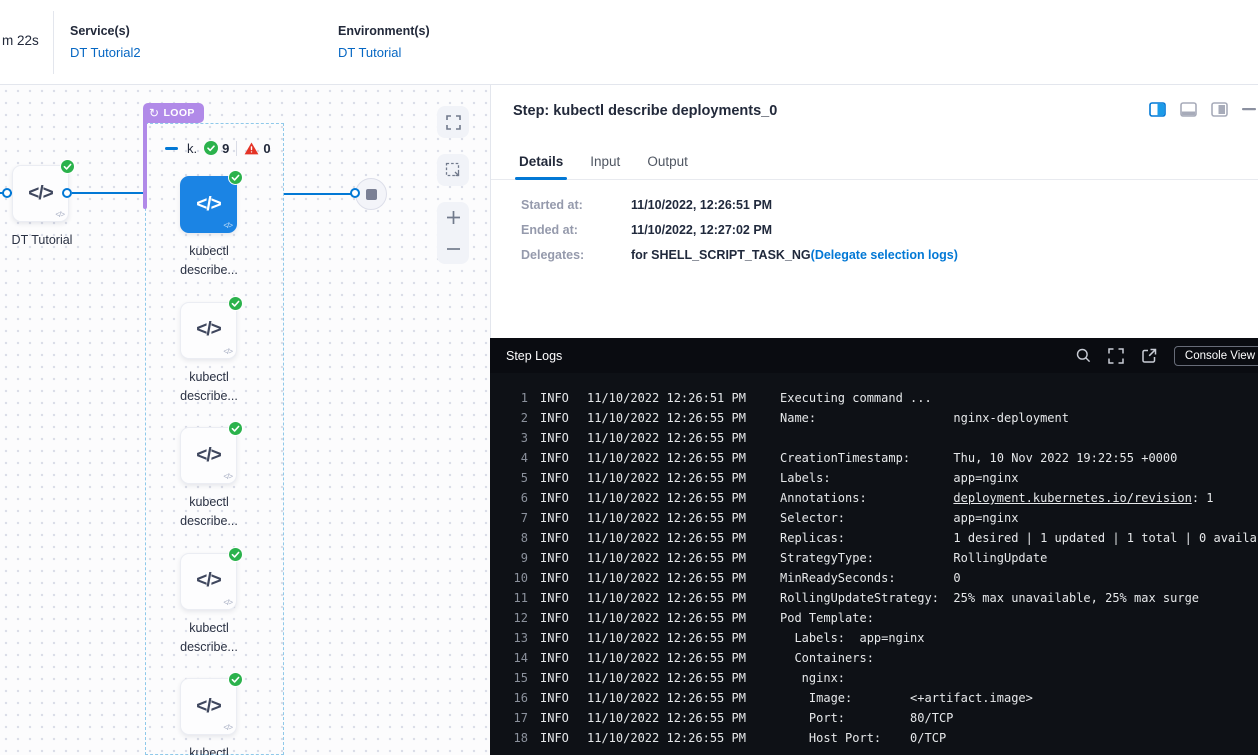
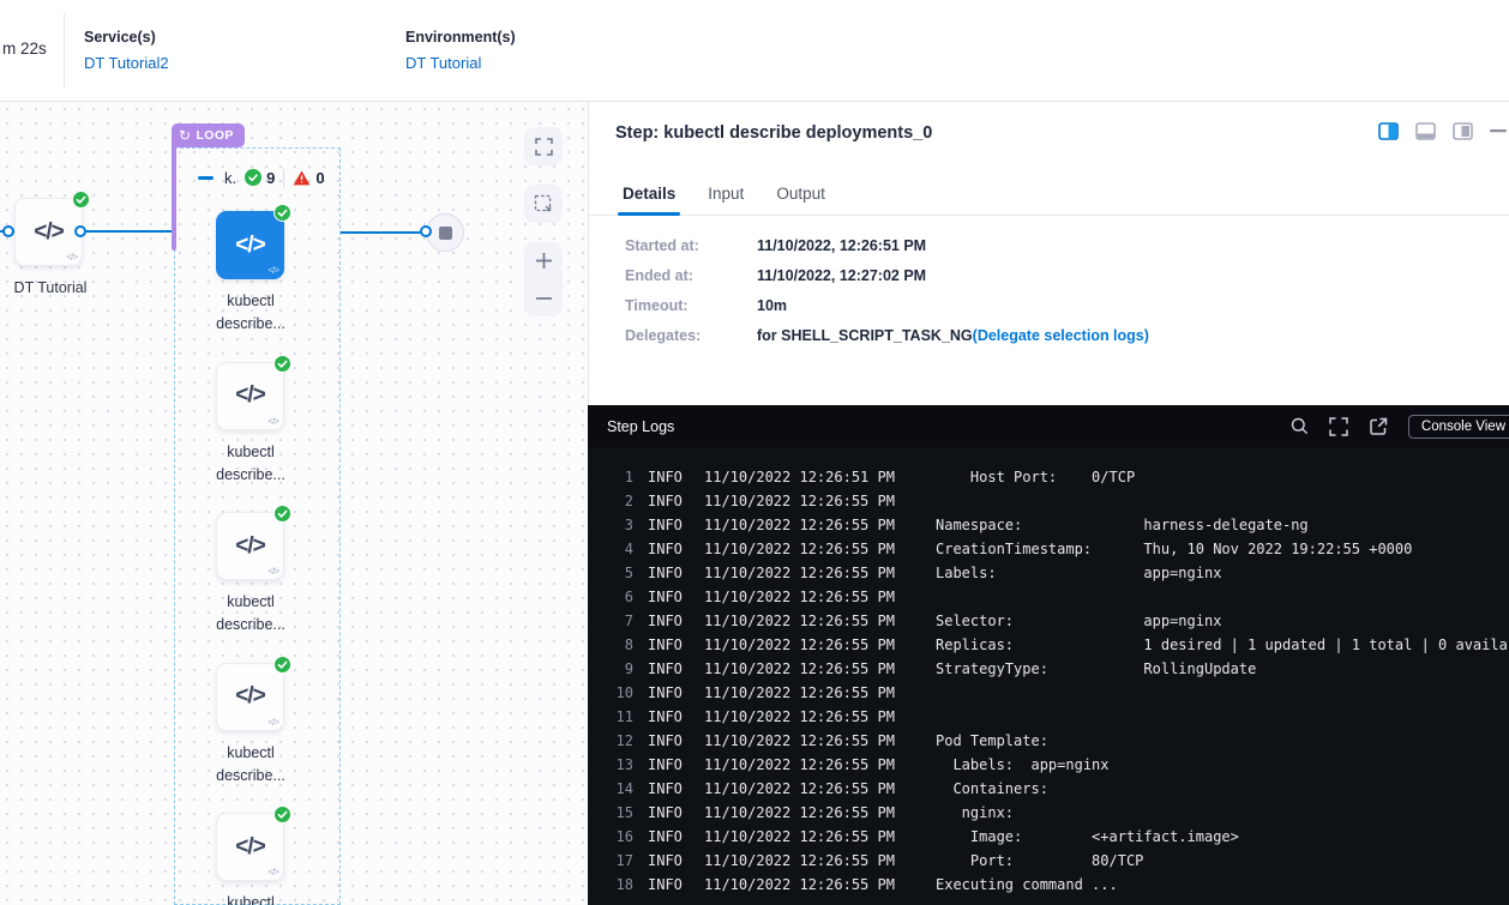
  m 22s
  Service(s)
  DT Tutorial2
  Environment(s)
  DT Tutorial
  ↻
  LOOP
  k.
  9
  0
  </>
  </>
  DT Tutorial
  </>
  </>
  kubectl
  describe...
  </>
  </>
  kubectl
  describe...
  </>
  </>
  kubectl
  describe...
  </>
  </>
  kubectl
  describe...
  </>
  </>
  kubectl
  Step: kubectl describe deployments_0
  Details
  Input
  Output
  Started at:
  11/10/2022, 12:26:51 PM
  Ended at:
  11/10/2022, 12:27:02 PM
+ Timeout:
+ 10m
  Delegates:
  for SHELL_SCRIPT_TASK_NG
  (Delegate selection logs)
  Step Logs
  Console View
  1
  INFO
  11/10/2022 12:26:51 PM
- Executing command ...
+ Host Port: 0/TCP
  2
  INFO
  11/10/2022 12:26:55 PM
- Name: nginx-deployment
  3
  INFO
  11/10/2022 12:26:55 PM
+ Namespace: harness-delegate-ng
  4
  INFO
  11/10/2022 12:26:55 PM
  CreationTimestamp: Thu, 10 Nov 2022 19:22:55 +0000
  5
  INFO
  11/10/2022 12:26:55 PM
  Labels: app=nginx
  6
  INFO
  11/10/2022 12:26:55 PM
- Annotations: deployment.kubernetes.io/revision: 1
  7
  INFO
  11/10/2022 12:26:55 PM
  Selector: app=nginx
  8
  INFO
  11/10/2022 12:26:55 PM
  Replicas: 1 desired | 1 updated | 1 total | 0 availa
  9
  INFO
  11/10/2022 12:26:55 PM
  StrategyType: RollingUpdate
  10
  INFO
  11/10/2022 12:26:55 PM
- MinReadySeconds: 0
  11
  INFO
  11/10/2022 12:26:55 PM
- RollingUpdateStrategy: 25% max unavailable, 25% max surge
  12
  INFO
  11/10/2022 12:26:55 PM
  Pod Template:
  13
  INFO
  11/10/2022 12:26:55 PM
  Labels: app=nginx
  14
  INFO
  11/10/2022 12:26:55 PM
  Containers:
  15
  INFO
  11/10/2022 12:26:55 PM
  nginx:
  16
  INFO
  11/10/2022 12:26:55 PM
  Image: <+artifact.image>
  17
  INFO
  11/10/2022 12:26:55 PM
  Port: 80/TCP
  18
  INFO
  11/10/2022 12:26:55 PM
- Host Port: 0/TCP
+ Executing command ...
